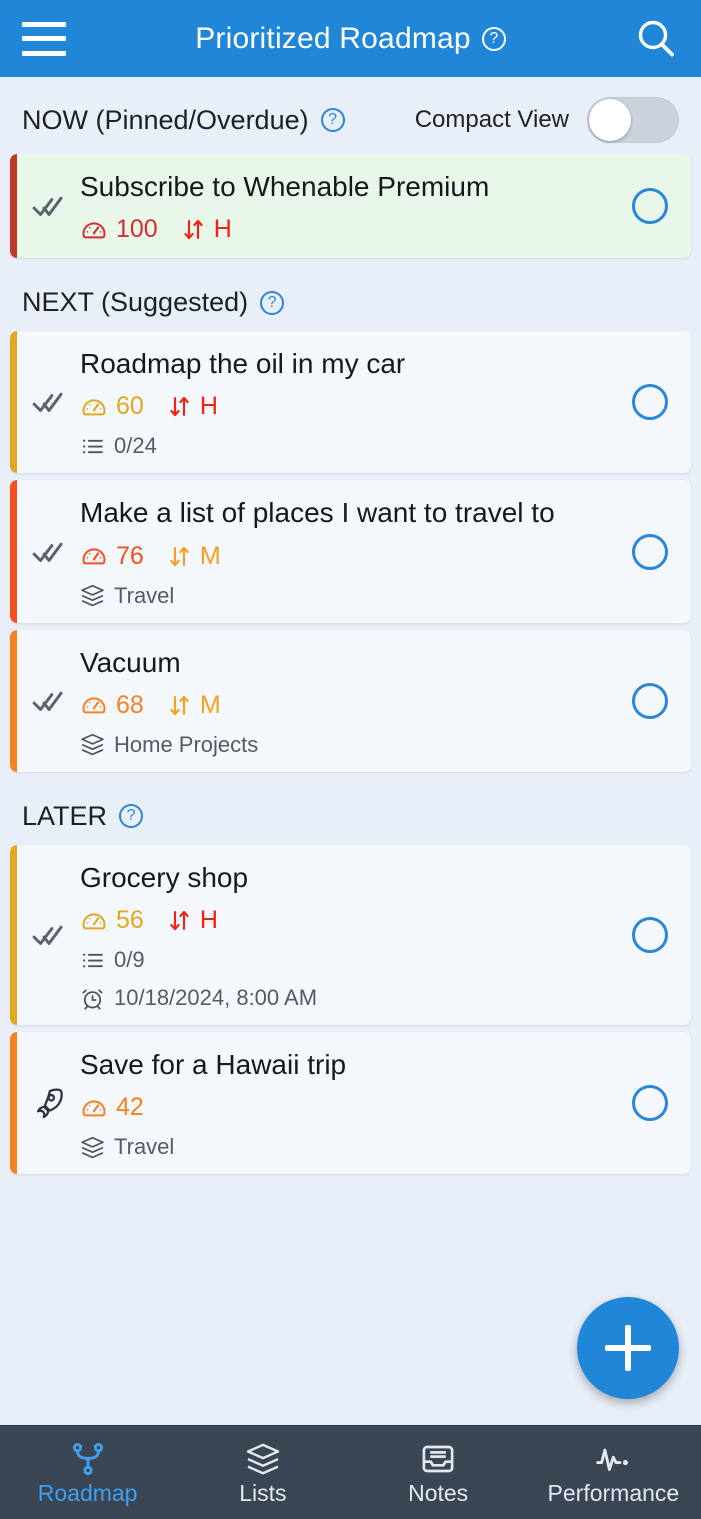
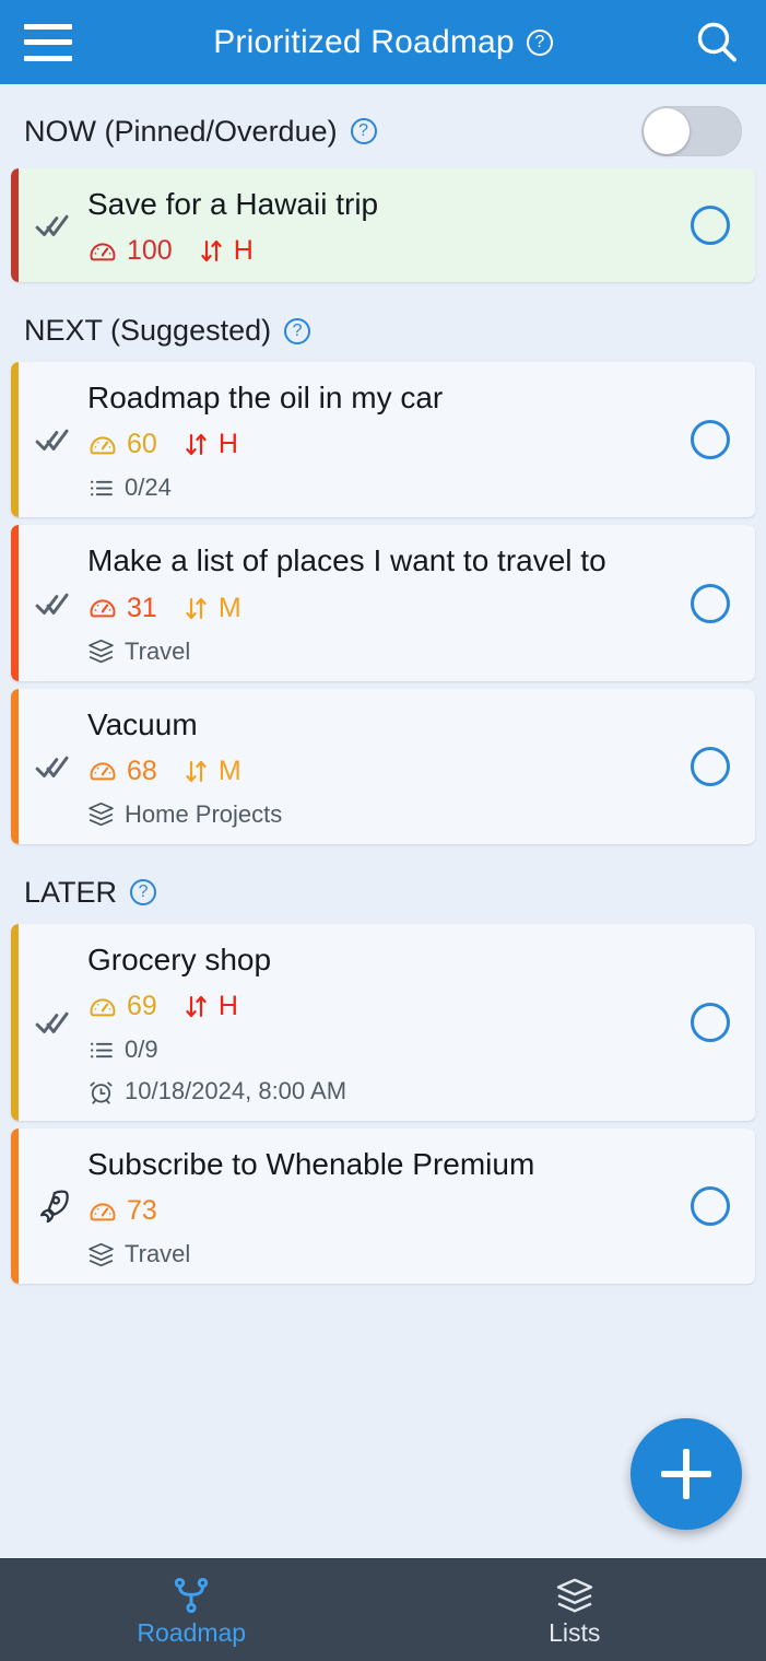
  Prioritized Roadmap
  ?
  NOW (Pinned/Overdue)
  ?
- Compact View
- Subscribe to Whenable Premium
+ Save for a Hawaii trip
  100
  H
  NEXT (Suggested)
  ?
  Roadmap the oil in my car
  60
  H
  0/24
  Make a list of places I want to travel to
- 76
+ 31
  M
  Travel
  Vacuum
  68
  M
  Home Projects
  LATER
  ?
  Grocery shop
- 56
+ 69
  H
  0/9
  10/18/2024, 8:00 AM
- Save for a Hawaii trip
+ Subscribe to Whenable Premium
- 42
+ 73
  Travel
  Roadmap
  Lists
- Notes
- Performance
